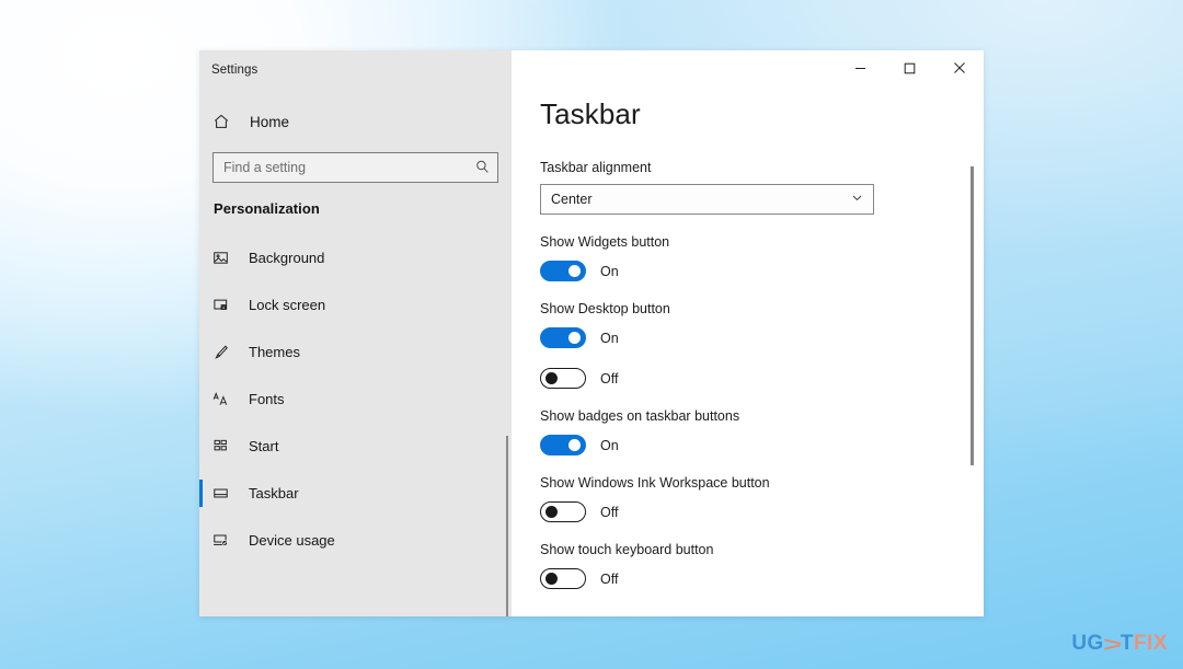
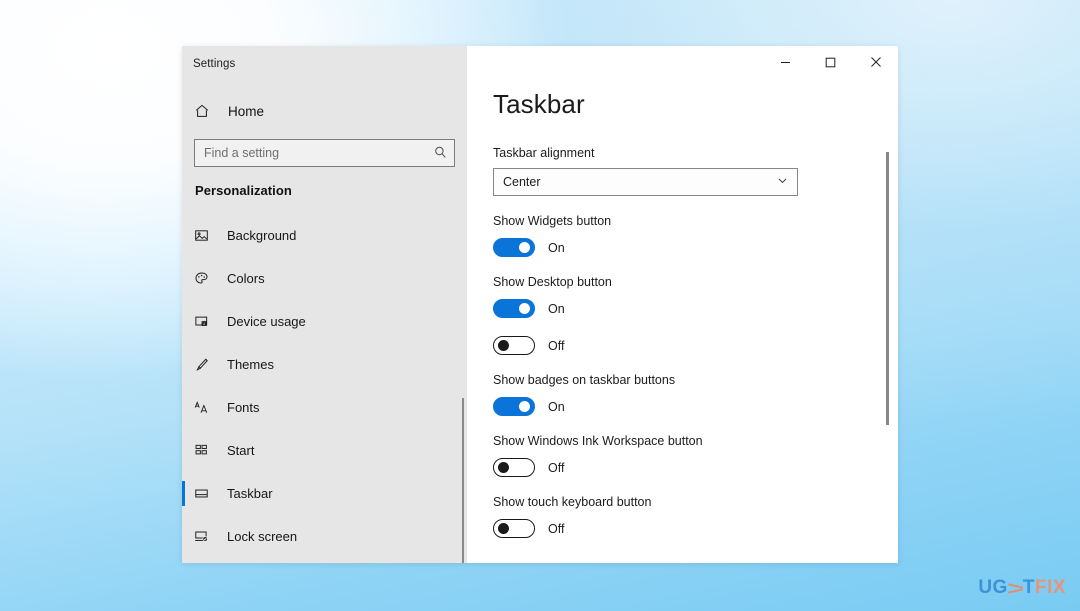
  Settings
  Home
  Find a setting
  Personalization
  Background
+ Colors
- Lock screen
+ Device usage
  Themes
  Fonts
  Start
  Taskbar
- Device usage
+ Lock screen
  Taskbar
  Taskbar alignment
  Center
  Show Widgets button
  On
  Show Desktop button
  On
  Off
  Show badges on taskbar buttons
  On
  Show Windows Ink Workspace button
  Off
  Show touch keyboard button
  Off
  UG
  T
  FIX
